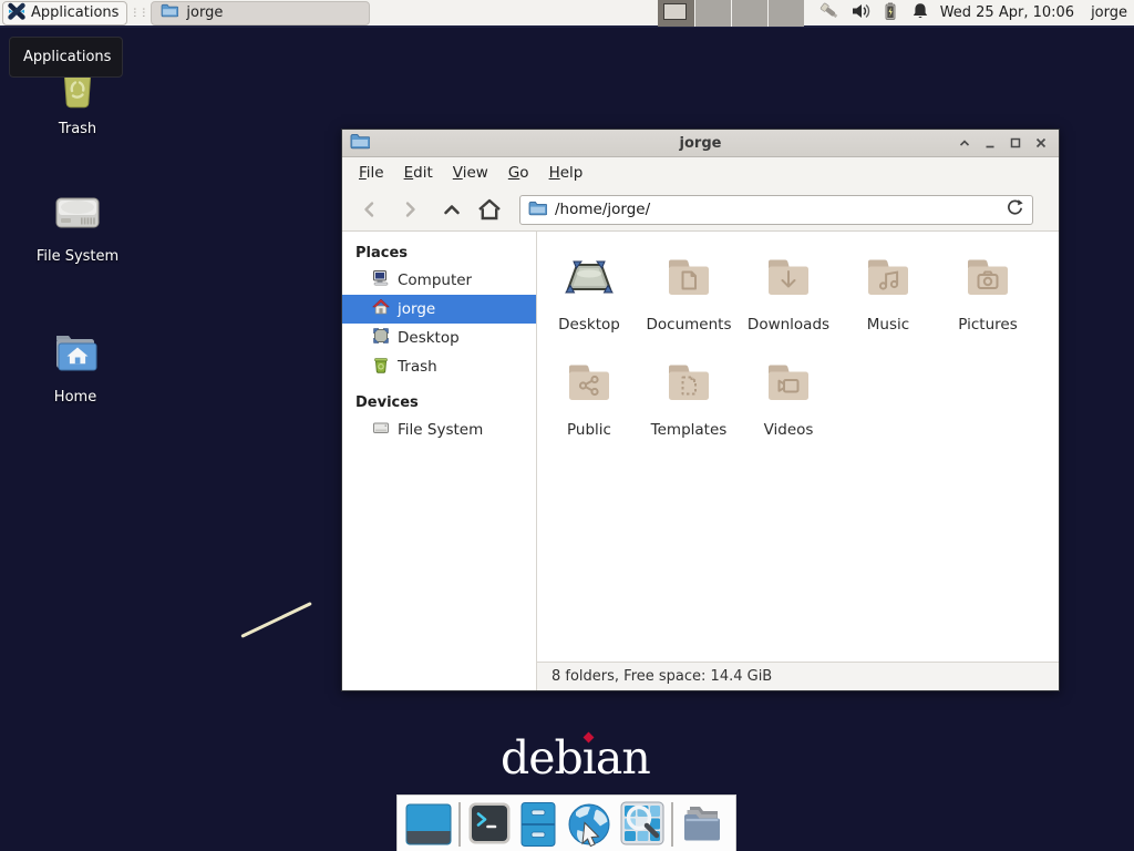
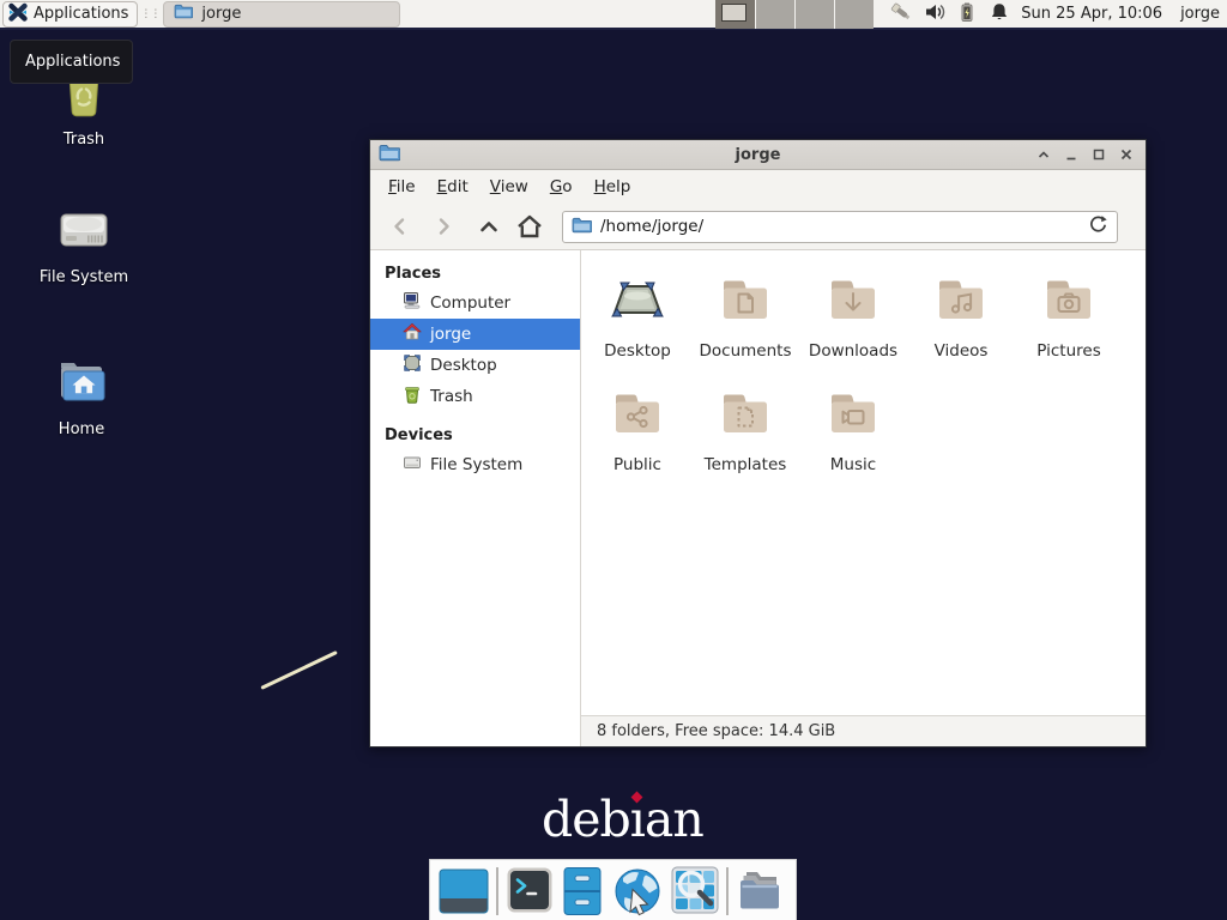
  Trash
  File System
  Home
  debıan
  jorge
  File
  Edit
  View
  Go
  Help
  /home/jorge/
  Places
  Computer
  jorge
  Desktop
  Trash
  Devices
  File System
  Desktop
  Documents
  Downloads
- Music
+ Videos
  Pictures
  Public
  Templates
- Videos
+ Music
  8 folders, Free space: 14.4 GiB
  Applications
  ⋮⋮
  jorge
- Wed 25 Apr, 10:06
+ Sun 25 Apr, 10:06
  jorge
  Applications
